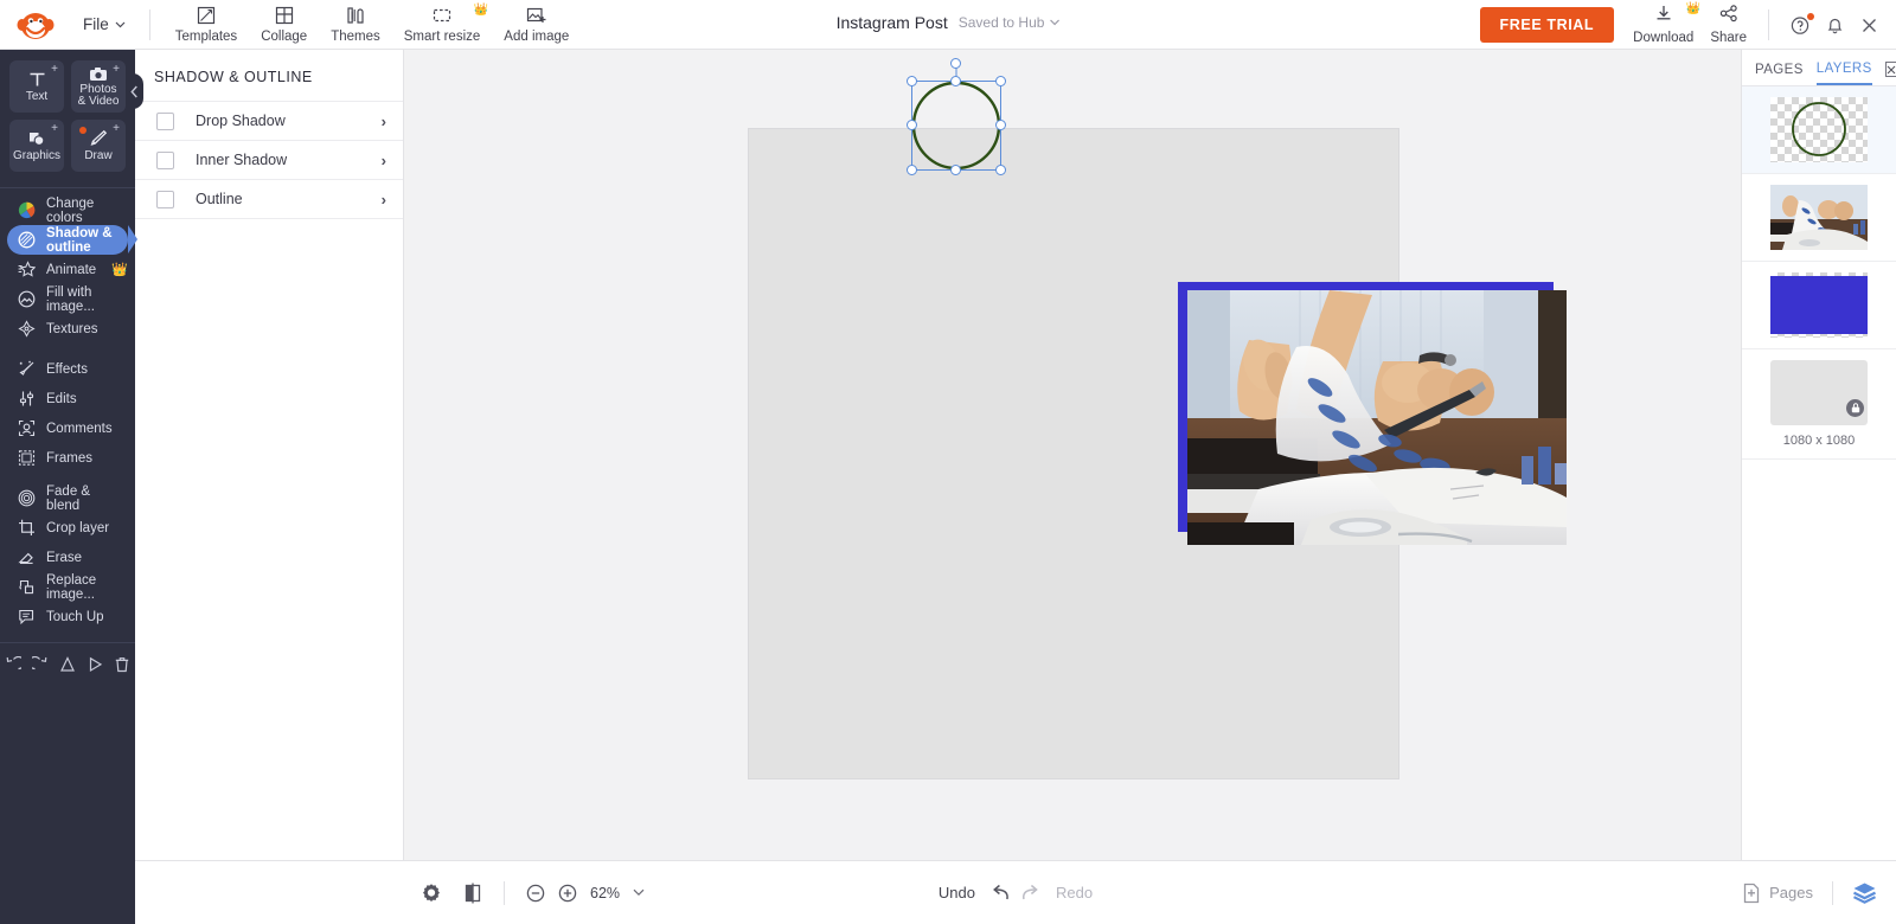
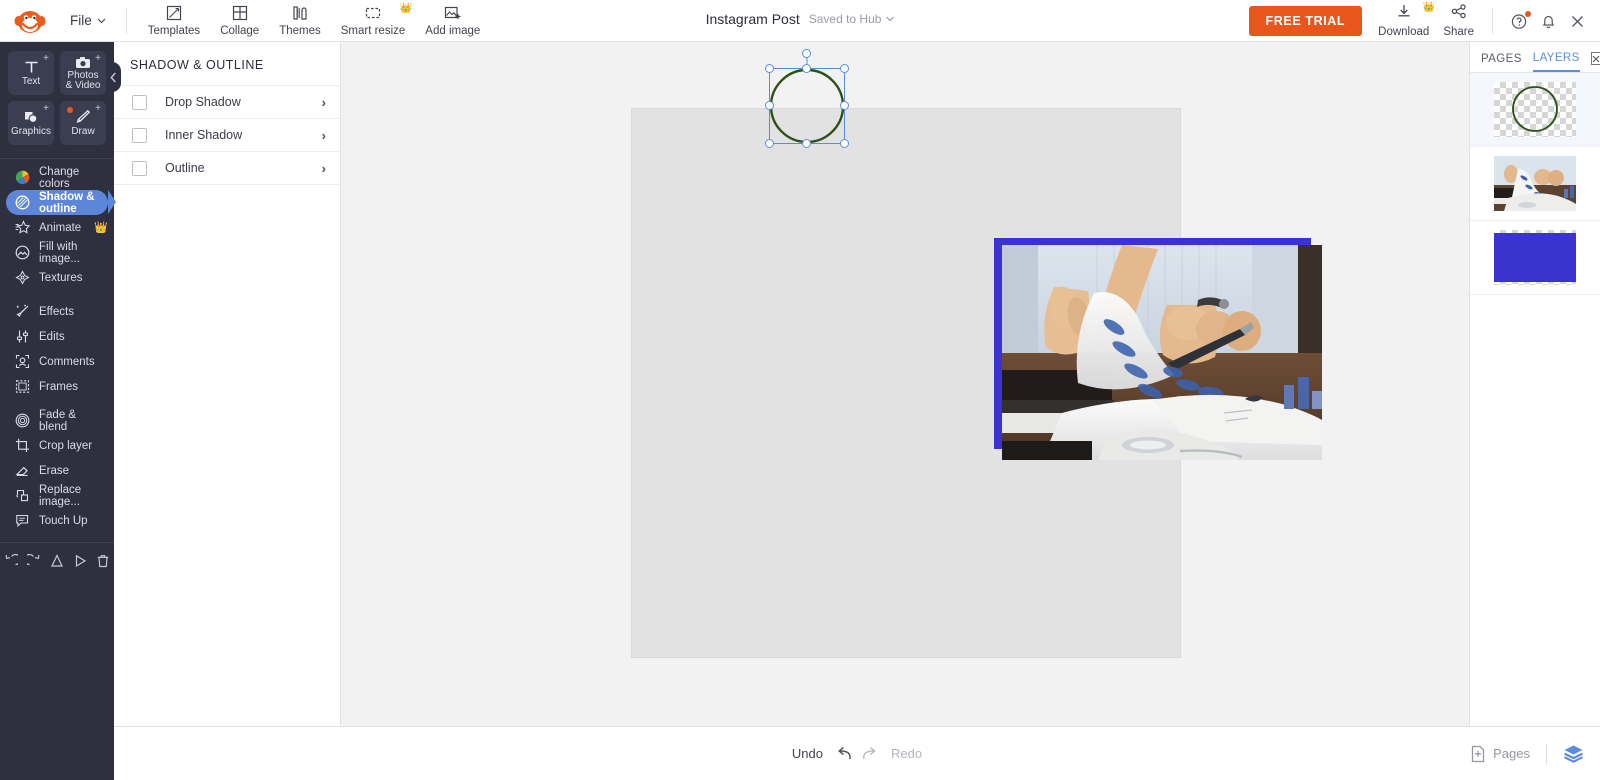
  File
  Templates
  Collage
  Themes
  👑
  Smart resize
  Add image
  Instagram Post
  Saved to Hub
  FREE TRIAL
  👑
  Download
  Share
  +
  Text
  +
  Photos
  & Video
  +
  Graphics
  +
  Draw
  Change colors
  Shadow & outline
  Animate
  👑
  Fill with image...
  Textures
  Effects
  Edits
  Comments
  Frames
  Fade & blend
  Crop layer
  Erase
  Replace image...
  Touch Up
  SHADOW & OUTLINE
  Drop Shadow
  ›
  Inner Shadow
  ›
  Outline
  ›
  PAGES
  LAYERS
- 1080 x 1080
- 62%
  Undo
  Redo
  Pages
